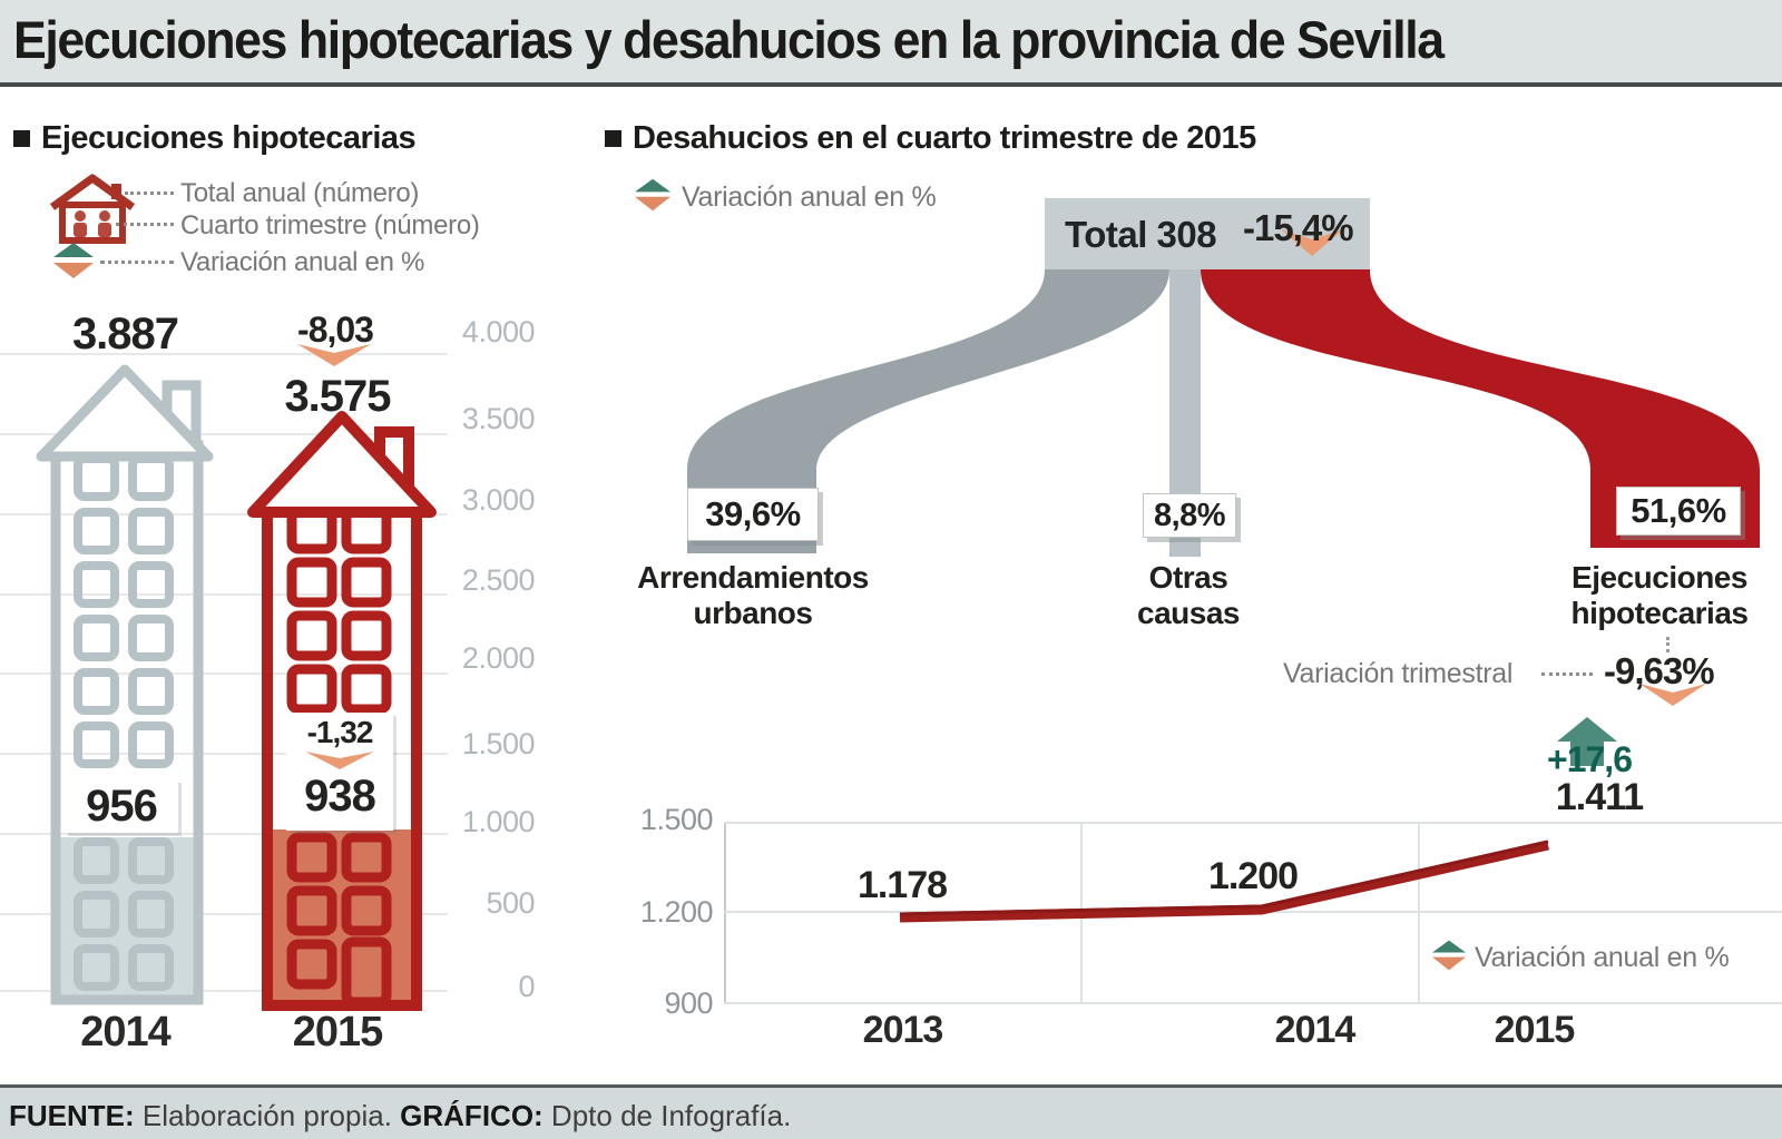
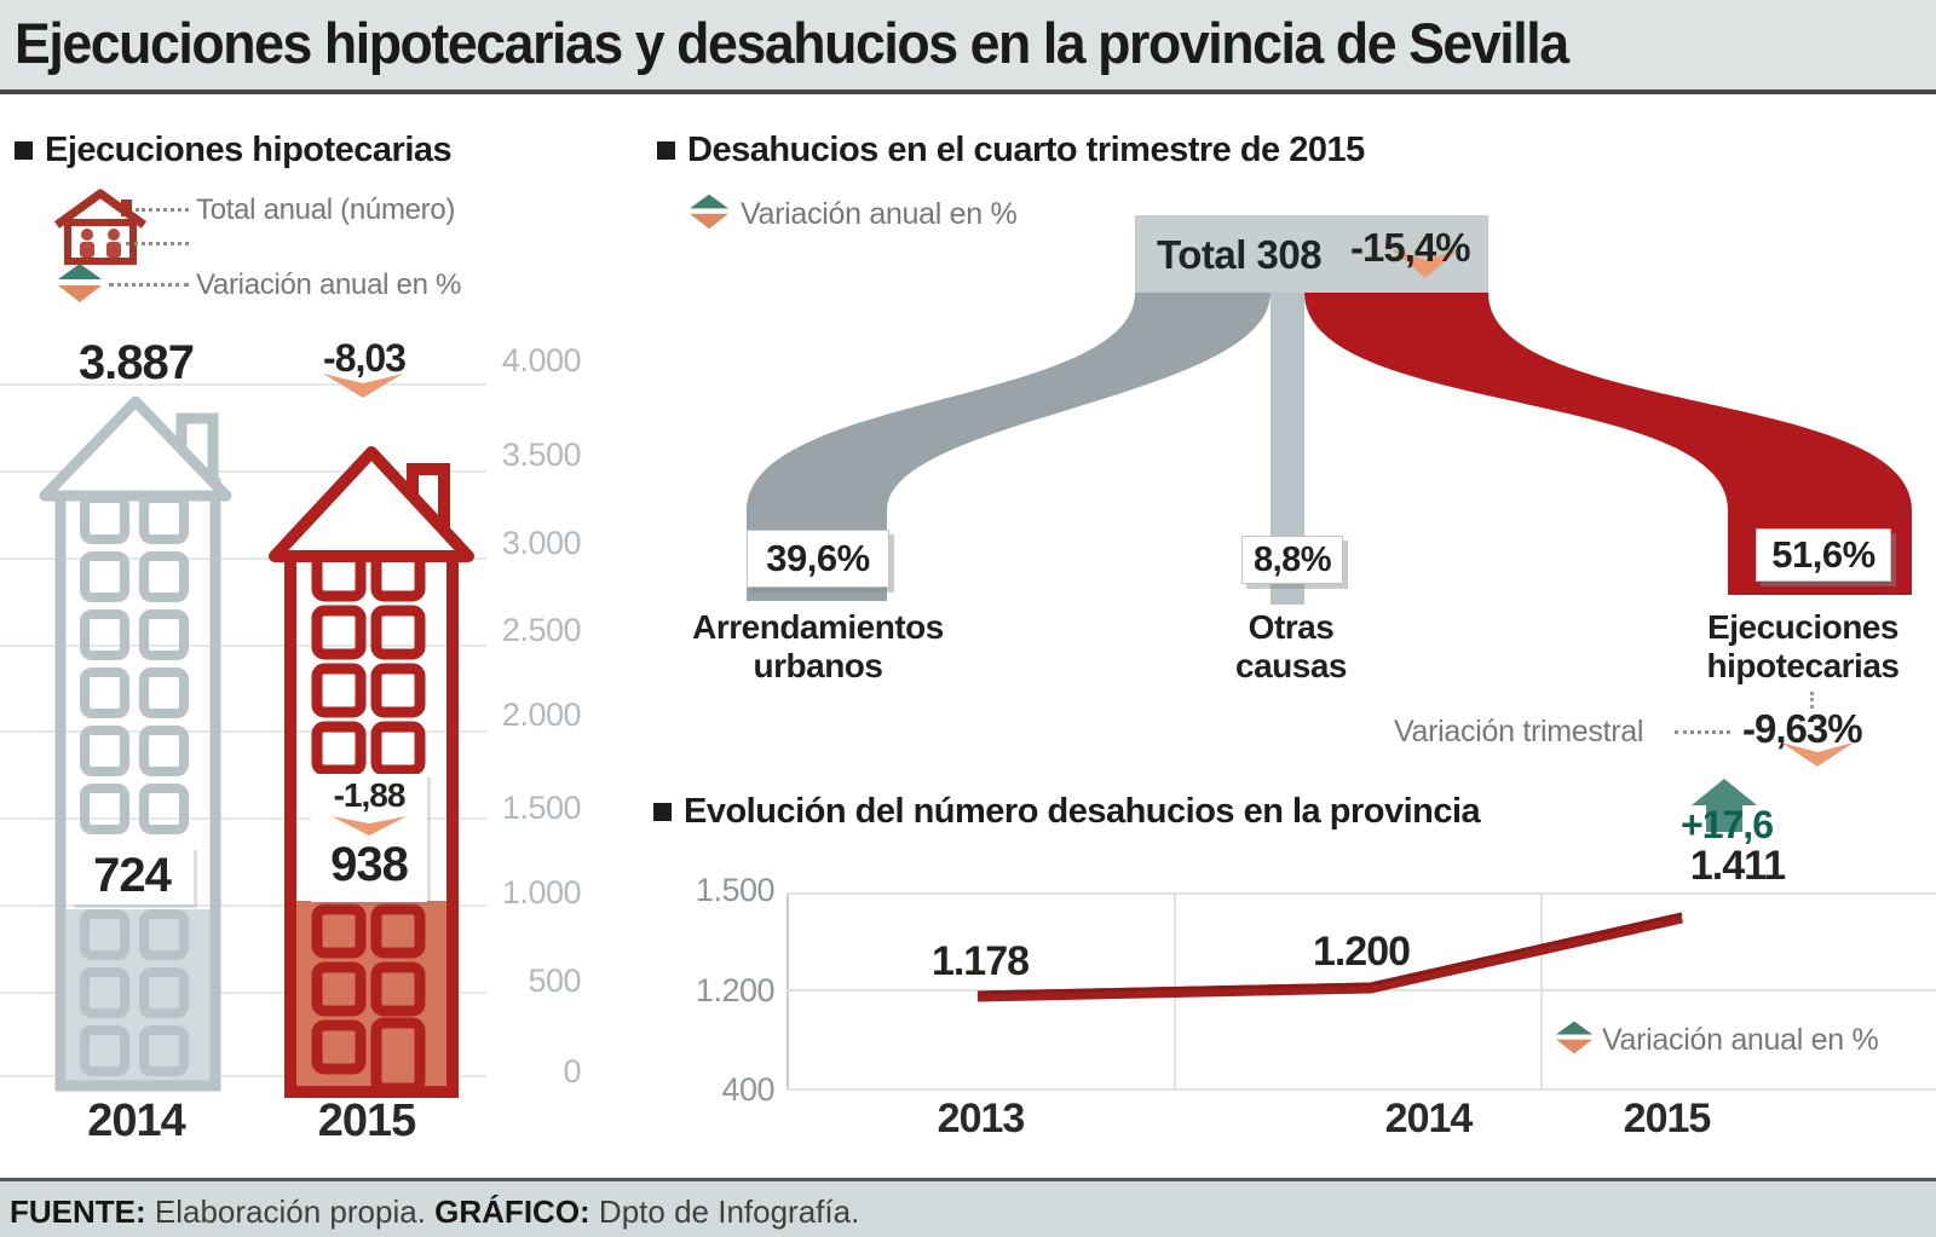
  Ejecuciones hipotecarias y desahucios en la provincia de Sevilla
  Ejecuciones hipotecarias
  Total anual (número)
- Cuarto trimestre (número)
  Variación anual en %
  4.000
  3.500
  3.000
  2.500
  2.000
  1.500
  1.000
  500
  0
  3.887
  -8,03
- 3.575
- 956
+ 724
- -1,32
+ -1,88
  938
  2014
  2015
  Desahucios en el cuarto trimestre de 2015
  Variación anual en %
  Total 308
  -15,4%
  39,6%
  8,8%
  51,6%
  Arrendamientos
  urbanos
  Otras
  causas
  Ejecuciones
  hipotecarias
  Variación trimestral
  -9,63%
+ Evolución del número desahucios en la provincia
  1.500
  1.200
- 900
+ 400
  1.178
  1.200
  +17,6
  1.411
  2013
  2014
  2015
  Variación anual en %
  FUENTE: Elaboración propia. GRÁFICO: Dpto de Infografía.
